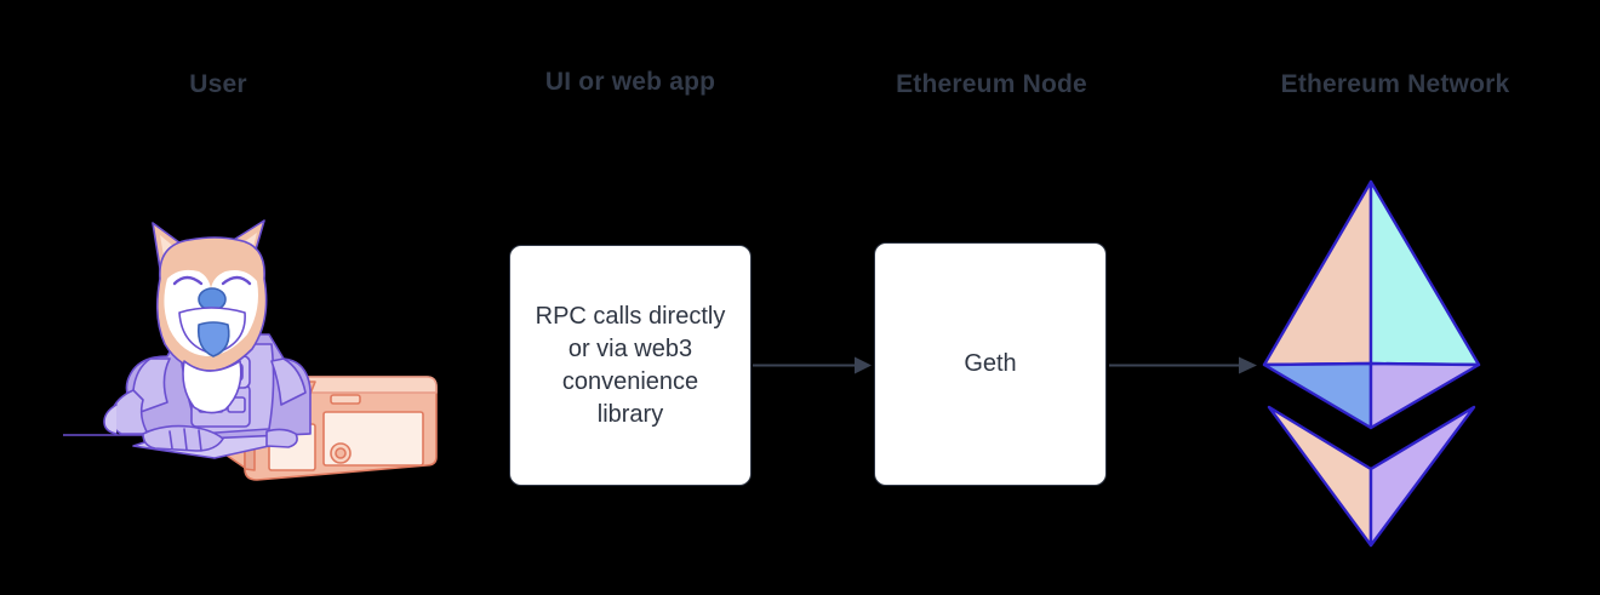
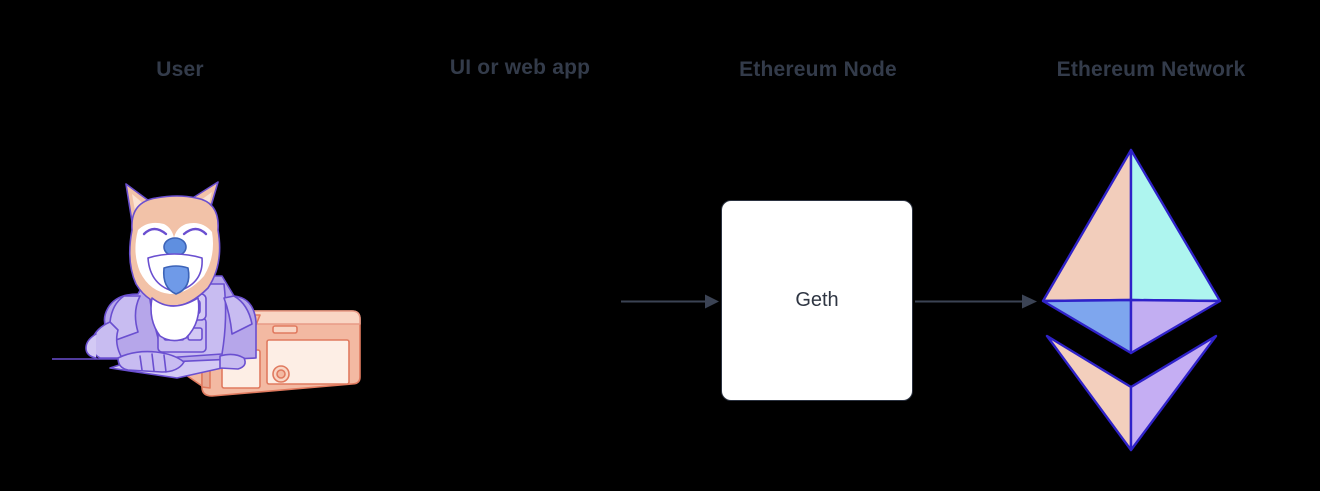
  User
  UI or web app
  Ethereum Node
  Ethereum Network
- RPC calls directly
- or via web3
- convenience
- library
  Geth
